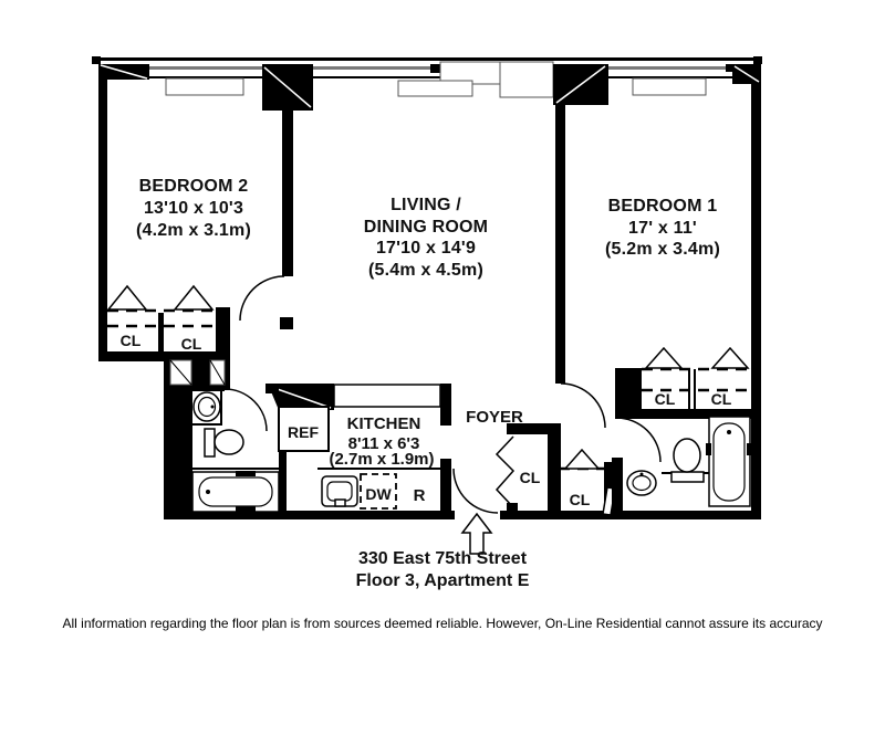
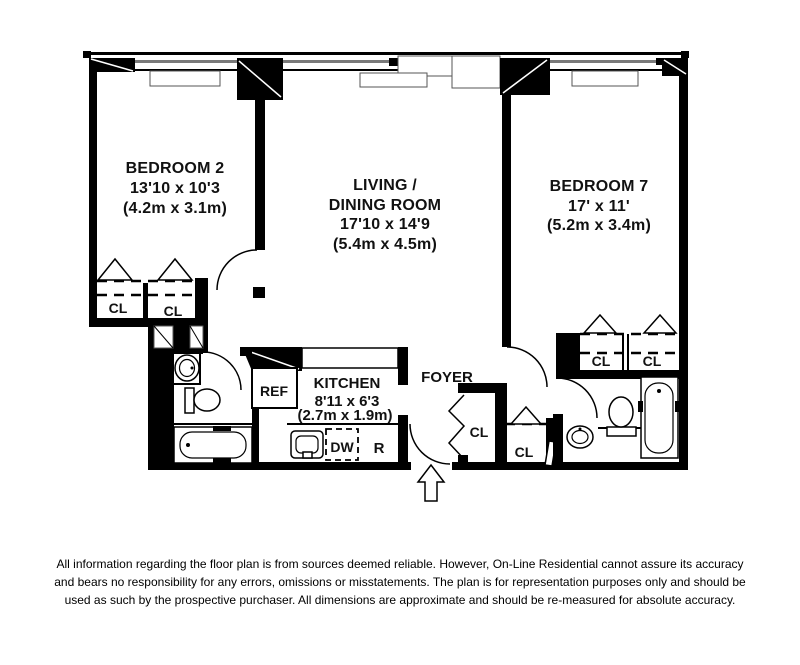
  BEDROOM 2
  13'10 x 10'3
  (4.2m x 3.1m)
  LIVING /
  DINING ROOM
  17'10 x 14'9
  (5.4m x 4.5m)
- BEDROOM 1
+ BEDROOM 7
  17' x 11'
  (5.2m x 3.4m)
  KITCHEN
  8'11 x 6'3
  (2.7m x 1.9m)
  FOYER
  REF
  DW
  R
  CL
  CL
  CL
  CL
  CL
  CL
- 330 East 75th Street
- Floor 3, Apartment E
  All information regarding the floor plan is from sources deemed reliable. However, On-Line Residential cannot assure its accuracy
+ and bears no responsibility for any errors, omissions or misstatements. The plan is for representation purposes only and should be
+ used as such by the prospective purchaser. All dimensions are approximate and should be re-measured for absolute accuracy.
